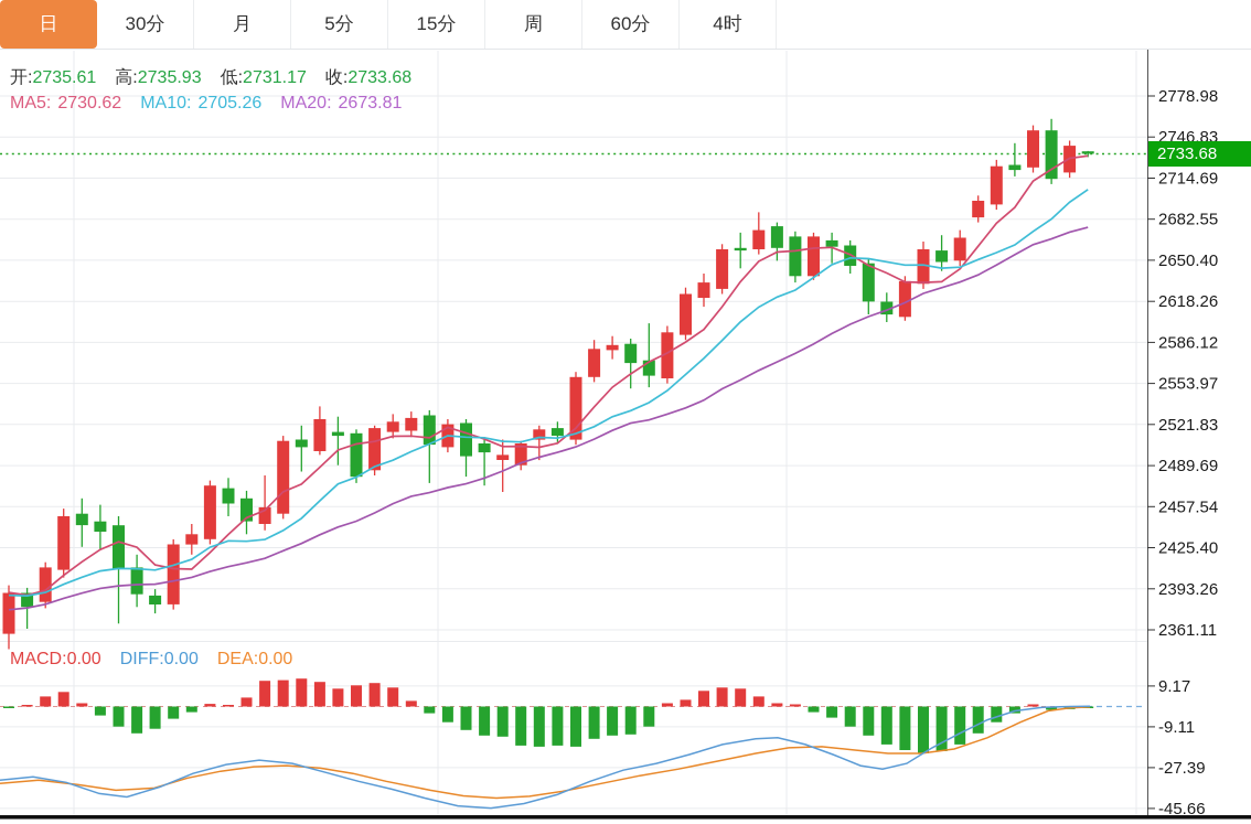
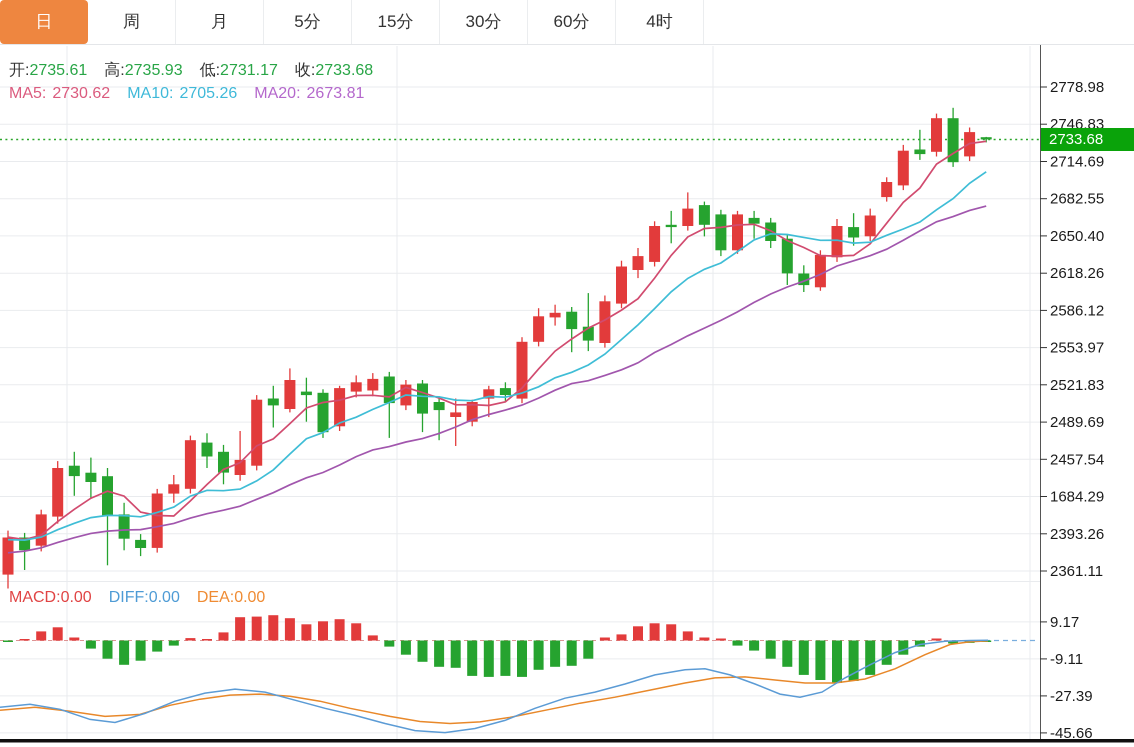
  日
- 30分
+ 周
  月
  5分
  15分
- 周
+ 30分
  60分
  4时
  2778.98
  2746.83
  2714.69
  2682.55
  2650.40
  2618.26
  2586.12
  2553.97
  2521.83
  2489.69
  2457.54
- 2425.40
+ 1684.29
  2393.26
  2361.11
  9.17
  -9.11
  -27.39
  -45.66
  开:2735.61 高:2735.93 低:2731.17 收:2733.68
  MA5: 2730.62 MA10: 2705.26 MA20: 2673.81
  MACD:0.00 DIFF:0.00 DEA:0.00
  2733.68
